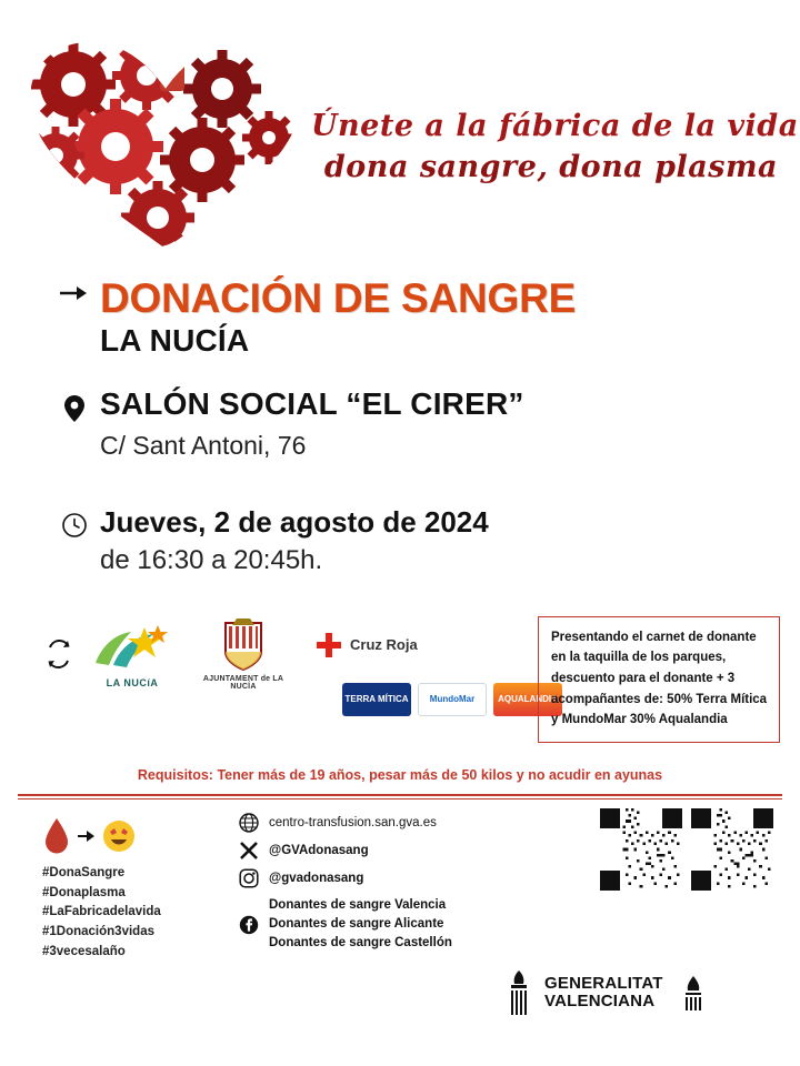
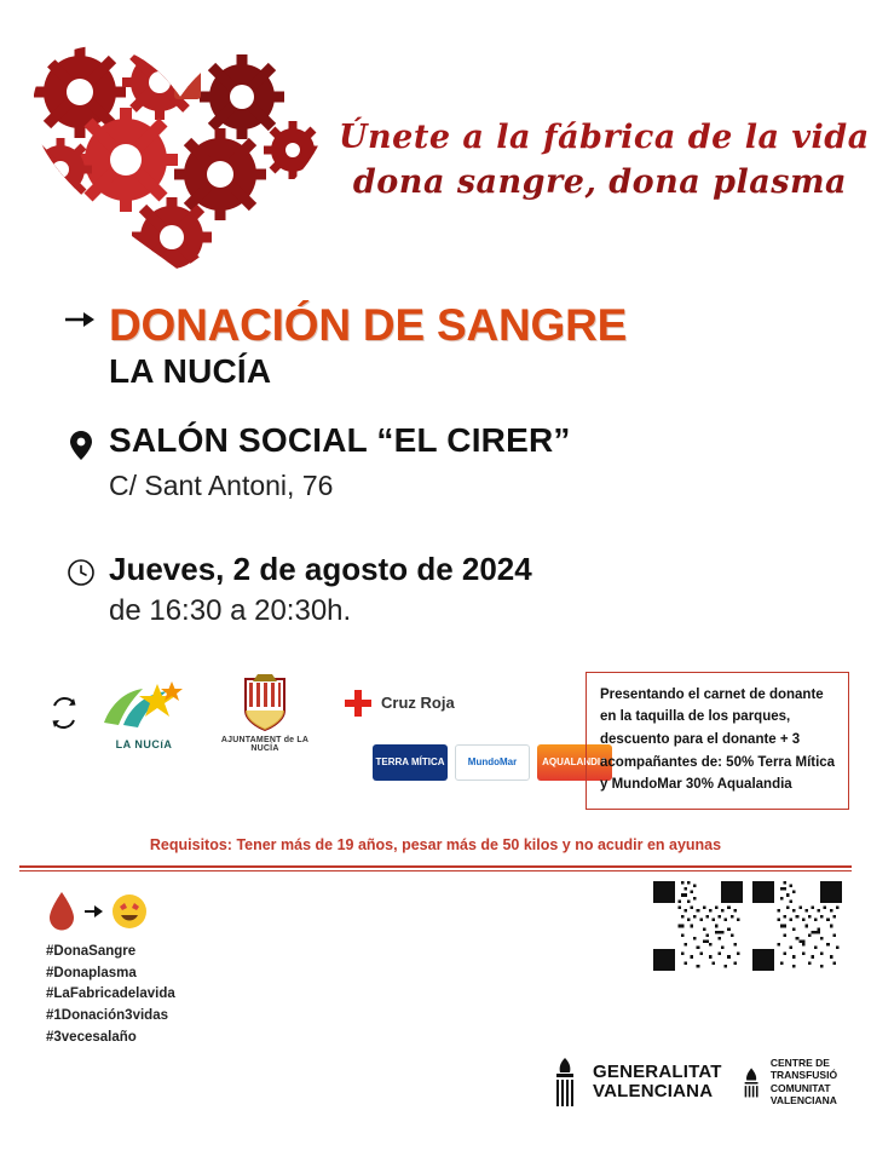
  Únete a la fábrica de la vida
  dona sangre, dona plasma
  DONACIÓN DE SANGRE
  LA NUCÍA
  SALÓN SOCIAL “EL CIRER”
  C/ Sant Antoni, 76
  Jueves, 2 de agosto de 2024
- de 16:30 a 20:45h.
+ de 16:30 a 20:30h.
  LA NUCíA
  Cruz Roja
  TERRA MÍTICA
  MundoMar
  AQUALANDIA
  Presentando el carnet de donante en la taquilla de los parques, descuento para el donante + 3 acompañantes de: 50% Terra Mítica y MundoMar 30% Aqualandia
  Requisitos: Tener más de 19 años, pesar más de 50 kilos y no acudir en ayunas
  #DonaSangre
  #Donaplasma
  #LaFabricadelavida
  #1Donación3vidas
  #3vecesalaño
- centro-transfusion.san.gva.es
- @GVAdonasang
- @gvadonasang
- Donantes de sangre Valencia
- Donantes de sangre Alicante
- Donantes de sangre Castellón
  GENERALITAT
  VALENCIANA
+ CENTRE DE TRANSFUSIÓ
+ COMUNITAT VALENCIANA
